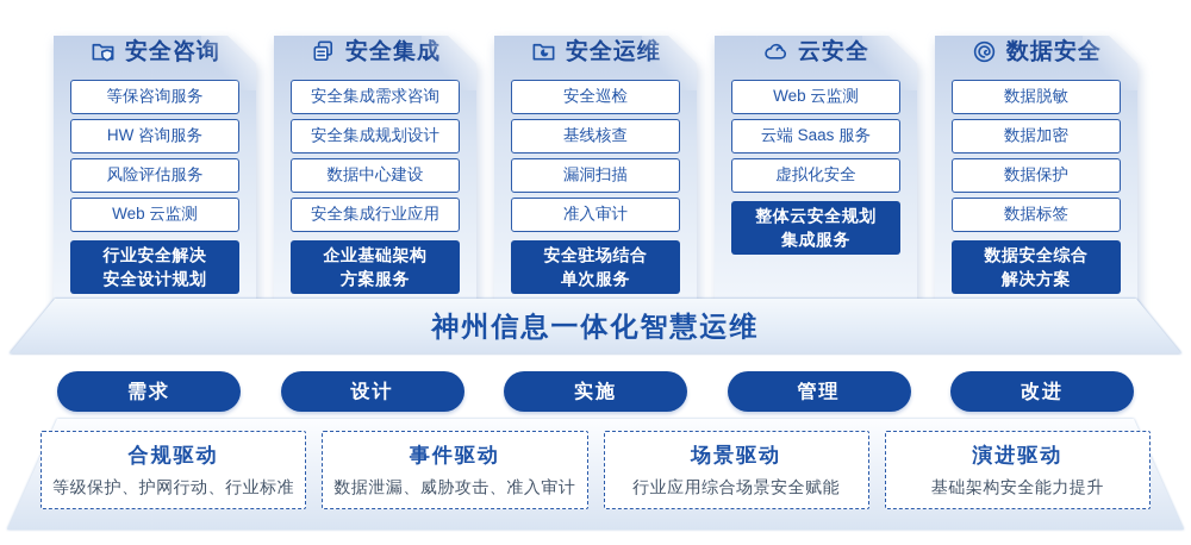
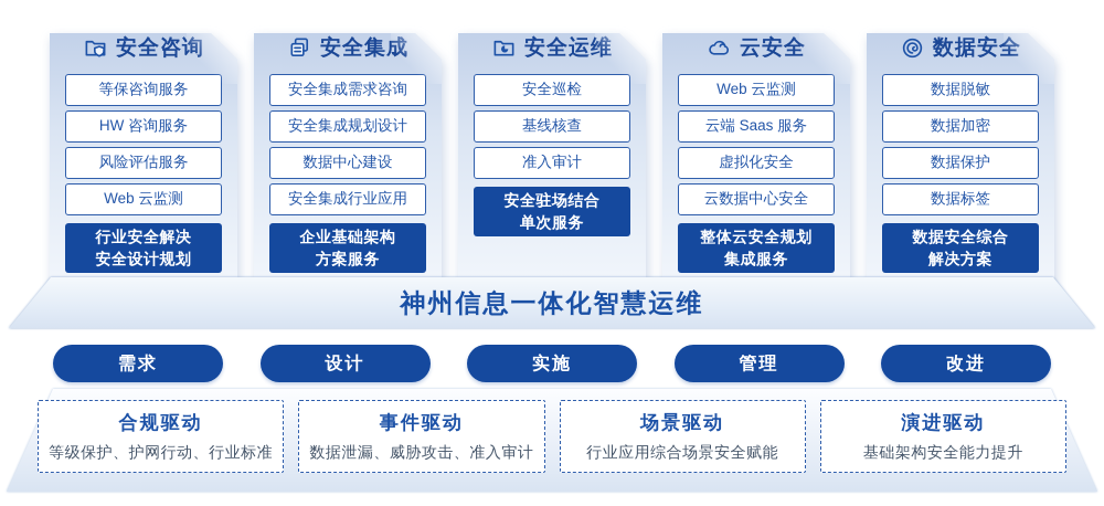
  安全咨
  等保咨询服务
  HW 咨询服务
  风险评估服务
  Web 云监测
  行业安全解决
  安全设计规划
  安全集
  安全集成需求咨询
  安全集成规划设计
  数据中心建设
  安全集成行业应用
  企业基础架构
  方案服务
  安全运
  安全巡检
  基线核查
- 漏洞扫描
  准入审计
  安全驻场结合
  单次服务
  云安全
  Web 云监测
  云端 Saas 服务
  虚拟化安全
+ 云数据中心安全
  整体云安全规划
  集成服务
  数据安
  数据脱敏
  数据加密
  数据保护
  数据标签
  数据安全综合
  解决方案
  神州信息一体化智慧运维
  需求
  设计
  实施
  管理
  改进
  合规驱动
  等级保护、护网行动、行业标准
  事件驱动
  数据泄漏、威胁攻击、准入审计
  场景驱动
  行业应用综合场景安全赋能
  演进驱动
  基础架构安全能力提升
